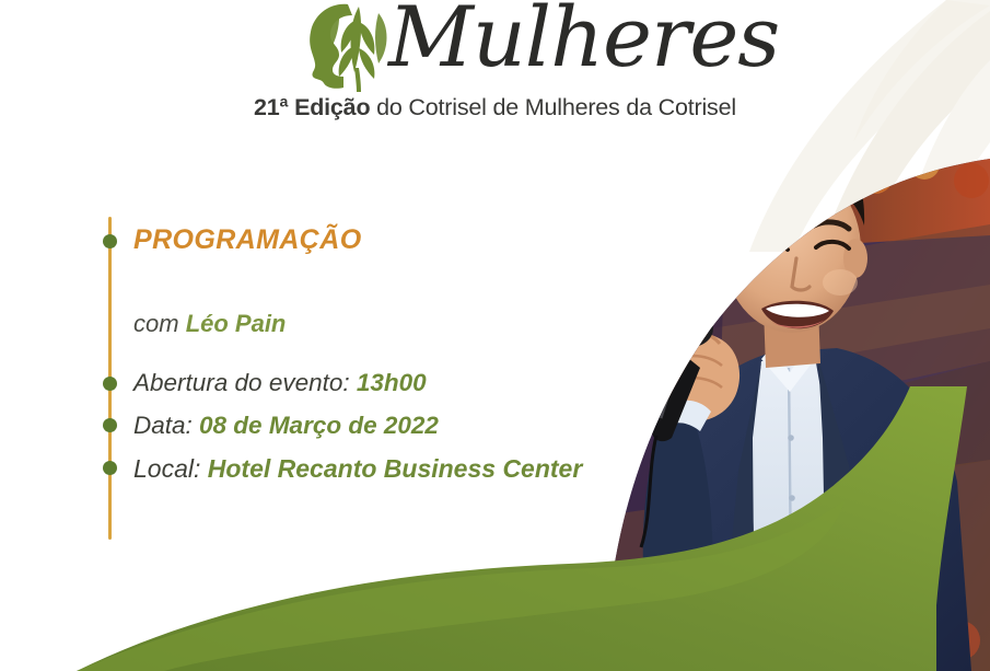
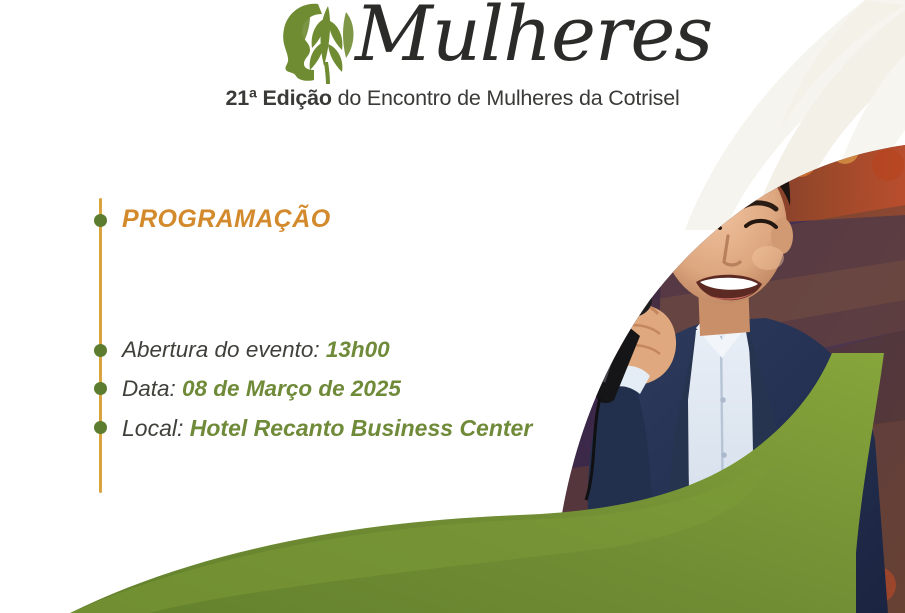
  Mulheres
- 21ª Edição do Cotrisel de Mulheres da Cotrisel
+ 21ª Edição do Encontro de Mulheres da Cotrisel
  PROGRAMAÇÃO
- com Léo Pain
  Abertura do evento: 13h00
- Data: 08 de Março de 2022
+ Data: 08 de Março de 2025
  Local: Hotel Recanto Business Center
